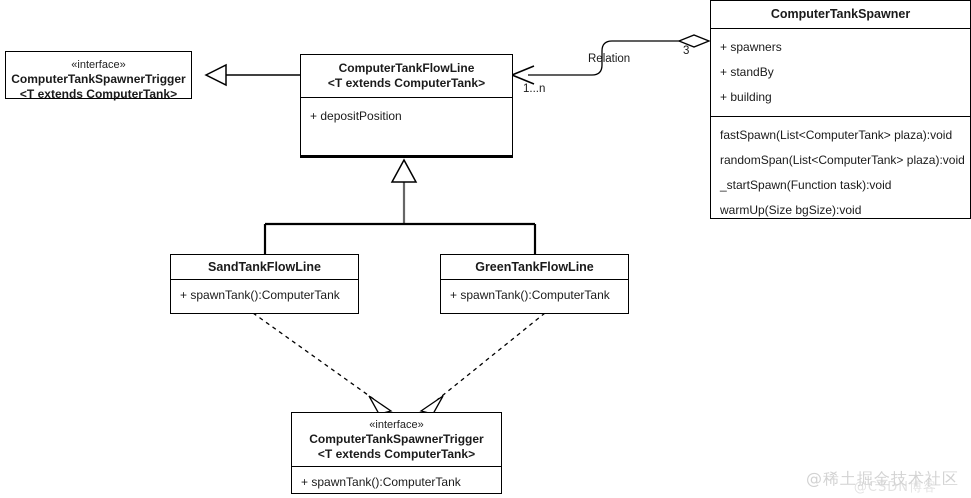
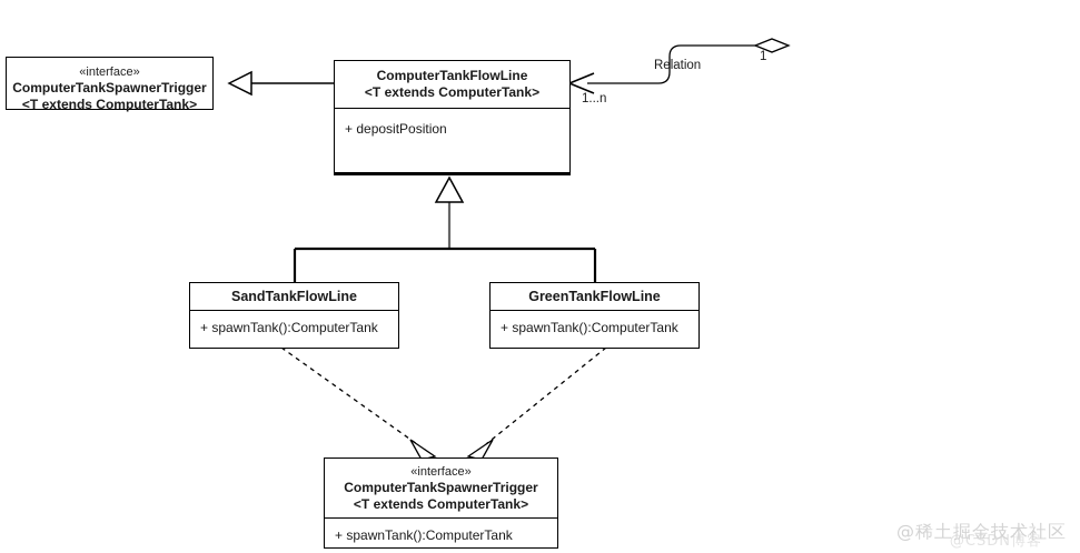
- ComputerTankSpawner
- + spawners
- + standBy
- + building
- fastSpawn(List<ComputerTank> plaza):void
- randomSpan(List<ComputerTank> plaza):void
- _startSpawn(Function task):void
- warmUp(Size bgSize):void
  «interface»
  ComputerTankSpawnerTrigger
  <T extends ComputerTank>
  ComputerTankFlowLine
  <T extends ComputerTank>
  + depositPosition
  SandTankFlowLine
  + spawnTank():ComputerTank
  GreenTankFlowLine
  + spawnTank():ComputerTank
  «interface»
  ComputerTankSpawnerTrigger
  <T extends ComputerTank>
  + spawnTank():ComputerTank
  Relation
  1...n
- 3
+ 1
  @CSDN博客
  @稀土掘金技术社区
